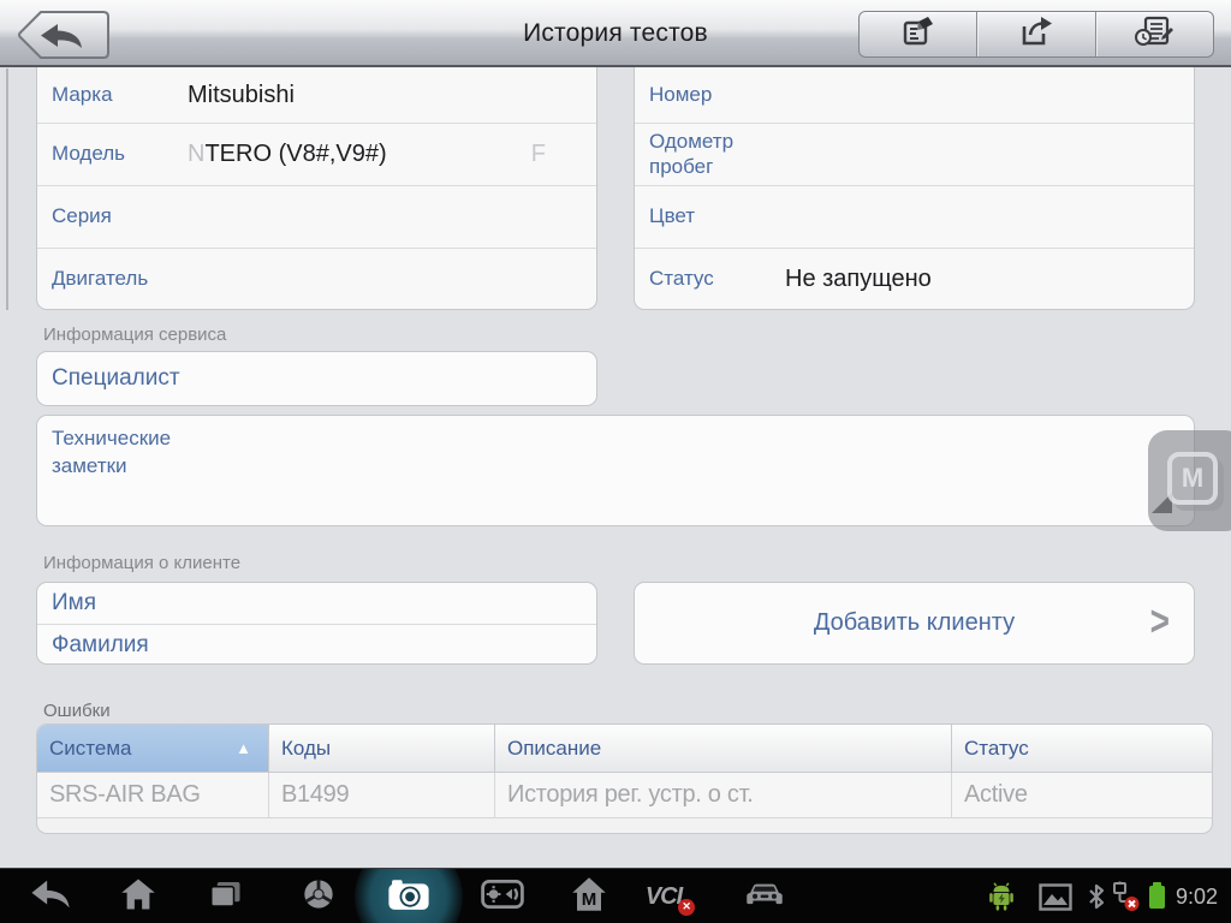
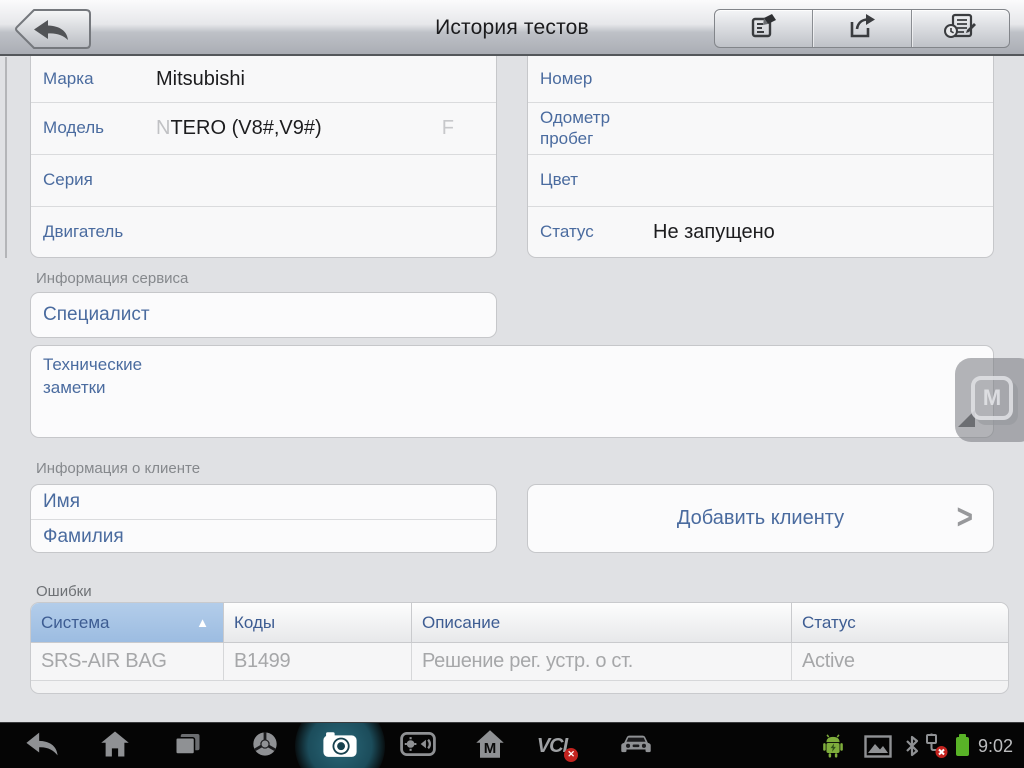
  История тестов
  Марка
  Mitsubishi
  Модель
  NTERO (V8#,V9#)
  F
  Серия
  Двигатель
  Номер
  Одометр пробег
  Цвет
  Статус
  Не запущено
  Информация сервиса
  Специалист
  Технические заметки
  M
  Информация о клиенте
  Имя
  Фамилия
  Добавить клиенту
  >
  Ошибки
  Система
  ▲
  Коды
  Описание
  Статус
  SRS-AIR BAG
  B1499
- История рег. устр. о ст.
+ Решение рег. устр. о ст.
  Active
  M
  VCI
  ✕
  9:02
